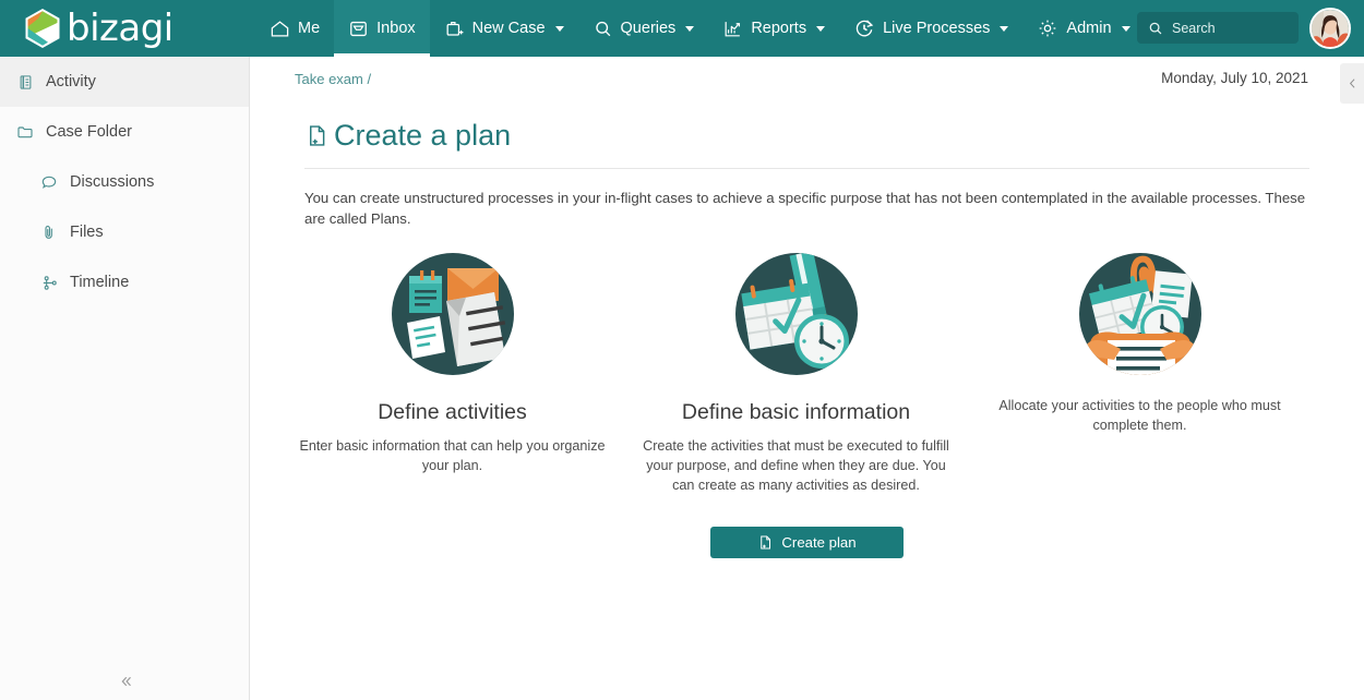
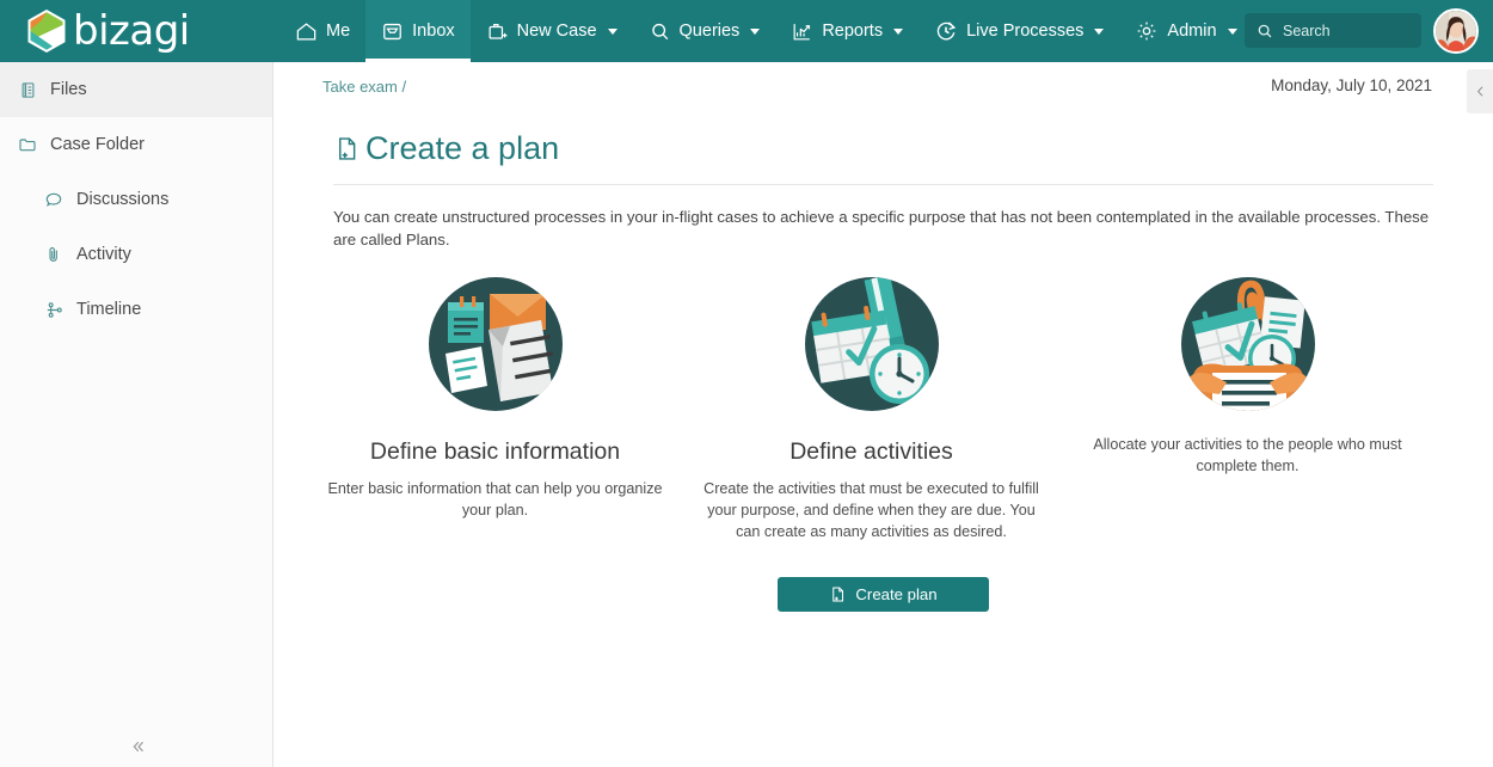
  bizagi
  Me
  Inbox
  New Case
  Queries
  Reports
  Live Processes
  Admin
  Search
- Activity
+ Files
  Case Folder
  Discussions
- Files
+ Activity
  Timeline
  Take exam /
  Monday, July 10, 2021
  Create a plan
  You can create unstructured processes in your in-flight cases to achieve a specific purpose that has not been contemplated in the available processes. These are called Plans.
- Define activities
+ Define basic information
  Enter basic information that can help you organize your plan.
- Define basic information
+ Define activities
  Create the activities that must be executed to fulfill your purpose, and define when they are due. You can create as many activities as desired.
  Allocate your activities to the people who must complete them.
  Create plan
